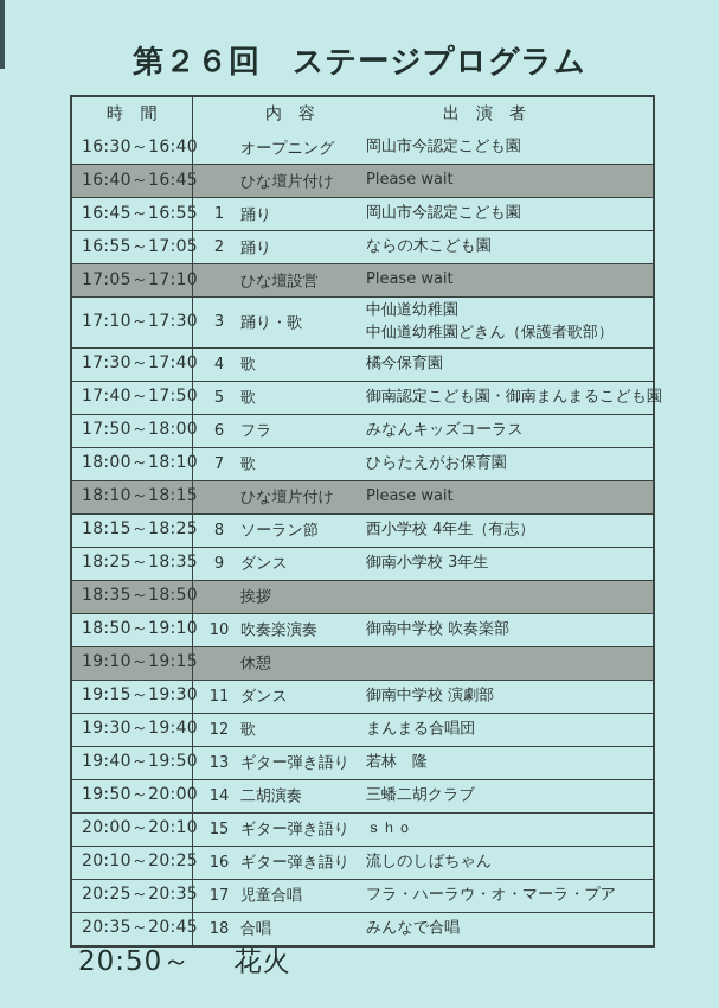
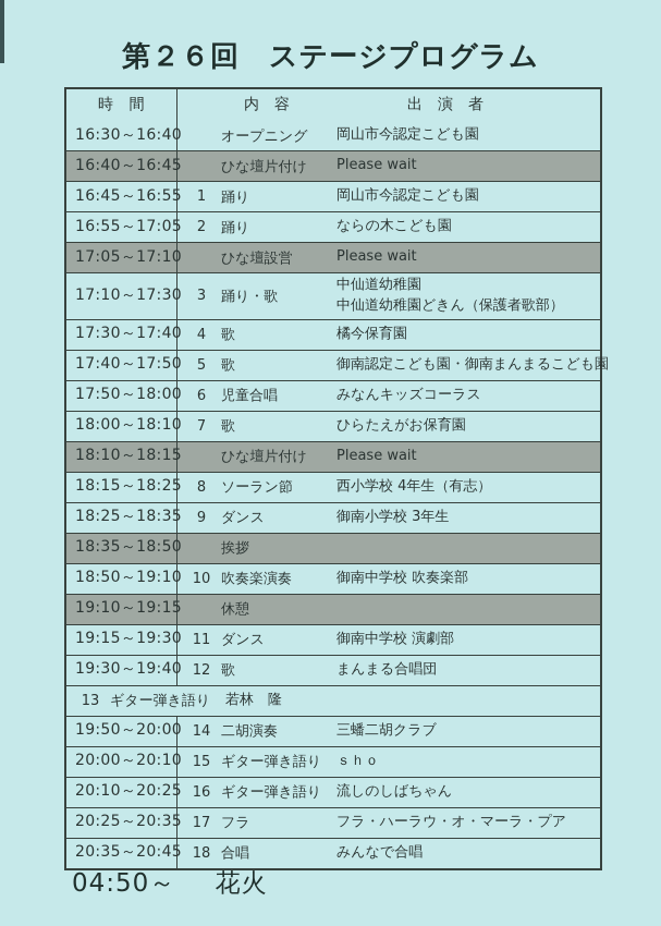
  第２６回 ステージプログラム
  時 間
  内 容
  出 演 者
  16:30～16:40
  オープニング
  岡山市今認定こども園
  16:40～16:45
  ひな壇片付け
  Please wait
  16:45～16:55
  1
  踊り
  岡山市今認定こども園
  16:55～17:05
  2
  踊り
  ならの木こども園
  17:05～17:10
  ひな壇設営
  Please wait
  17:10～17:30
  3
  踊り・歌
  中仙道幼稚園
  中仙道幼稚園どきん（保護者歌部）
  17:30～17:40
  4
  歌
  橘今保育園
  17:40～17:50
  5
  歌
  御南認定こども園・御南まんまるこども園
  17:50～18:00
  6
- フラ
+ 児童合唱
  みなんキッズコーラス
  18:00～18:10
  7
  歌
  ひらたえがお保育園
  18:10～18:15
  ひな壇片付け
  Please wait
  18:15～18:25
  8
  ソーラン節
  西小学校 4年生（有志）
  18:25～18:35
  9
  ダンス
  御南小学校 3年生
  18:35～18:50
  挨拶
  18:50～19:10
  10
  吹奏楽演奏
  御南中学校 吹奏楽部
  19:10～19:15
  休憩
  19:15～19:30
  11
  ダンス
  御南中学校 演劇部
  19:30～19:40
  12
  歌
  まんまる合唱団
- 19:40～19:50
  13
  ギター弾き語り
  若林 隆
  19:50～20:00
  14
  二胡演奏
  三蟠二胡クラブ
  20:00～20:10
  15
  ギター弾き語り
  ｓｈｏ
  20:10～20:25
  16
  ギター弾き語り
  流しのしばちゃん
  20:25～20:35
  17
- 児童合唱
+ フラ
  フラ・ハーラウ・オ・マーラ・プア
  20:35～20:45
  18
  合唱
  みんなで合唱
- 20:50～ 花火
+ 04:50～ 花火
